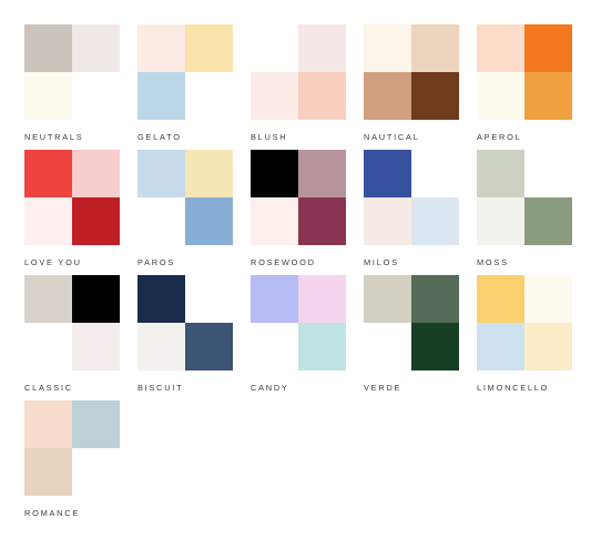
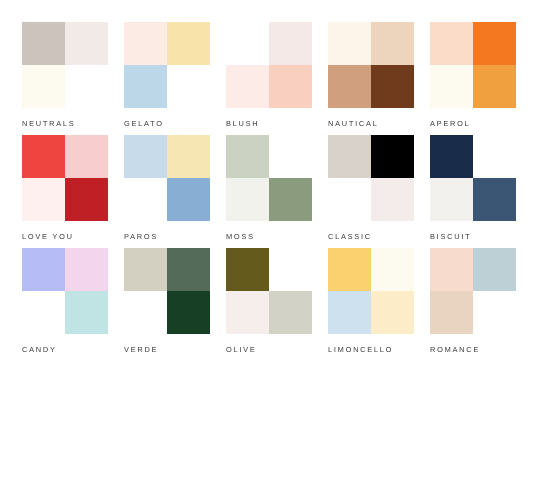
  NEUTRALS
  GELATO
  BLUSH
  NAUTICAL
  APEROL
  LOVE YOU
  PAROS
- ROSEWOOD
- MILOS
  MOSS
  CLASSIC
  BISCUIT
  CANDY
  VERDE
+ OLIVE
  LIMONCELLO
  ROMANCE
